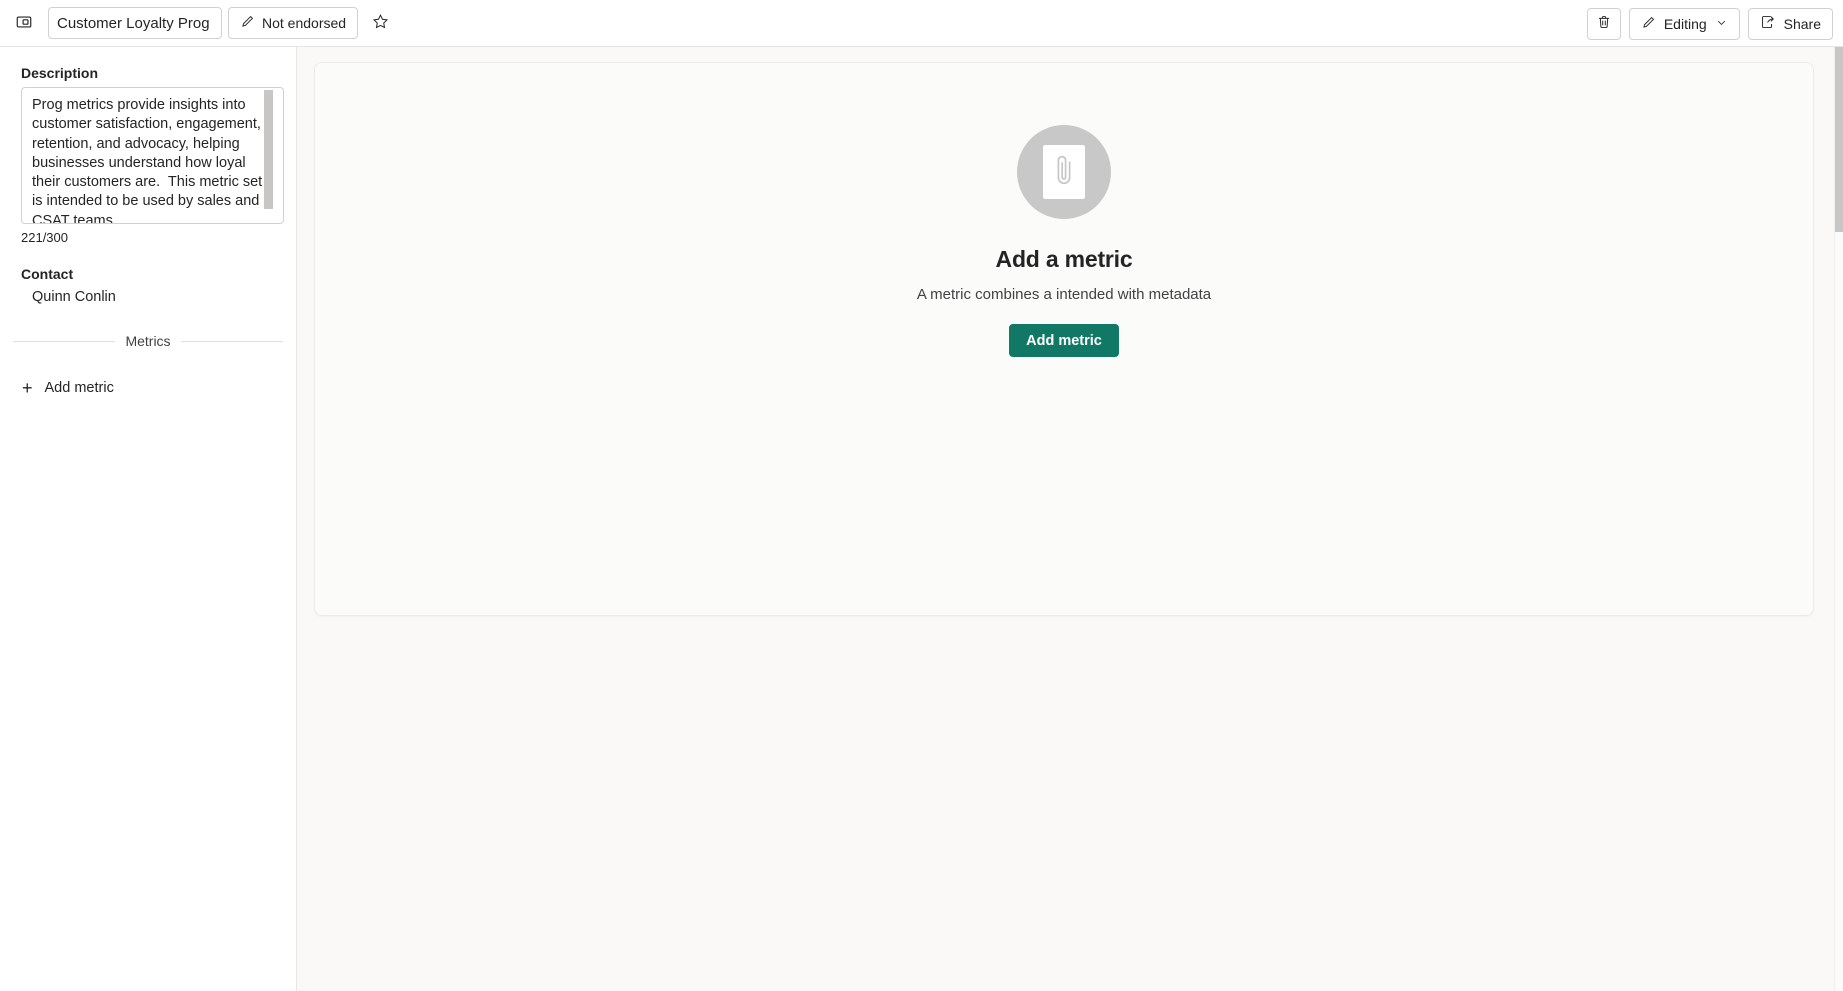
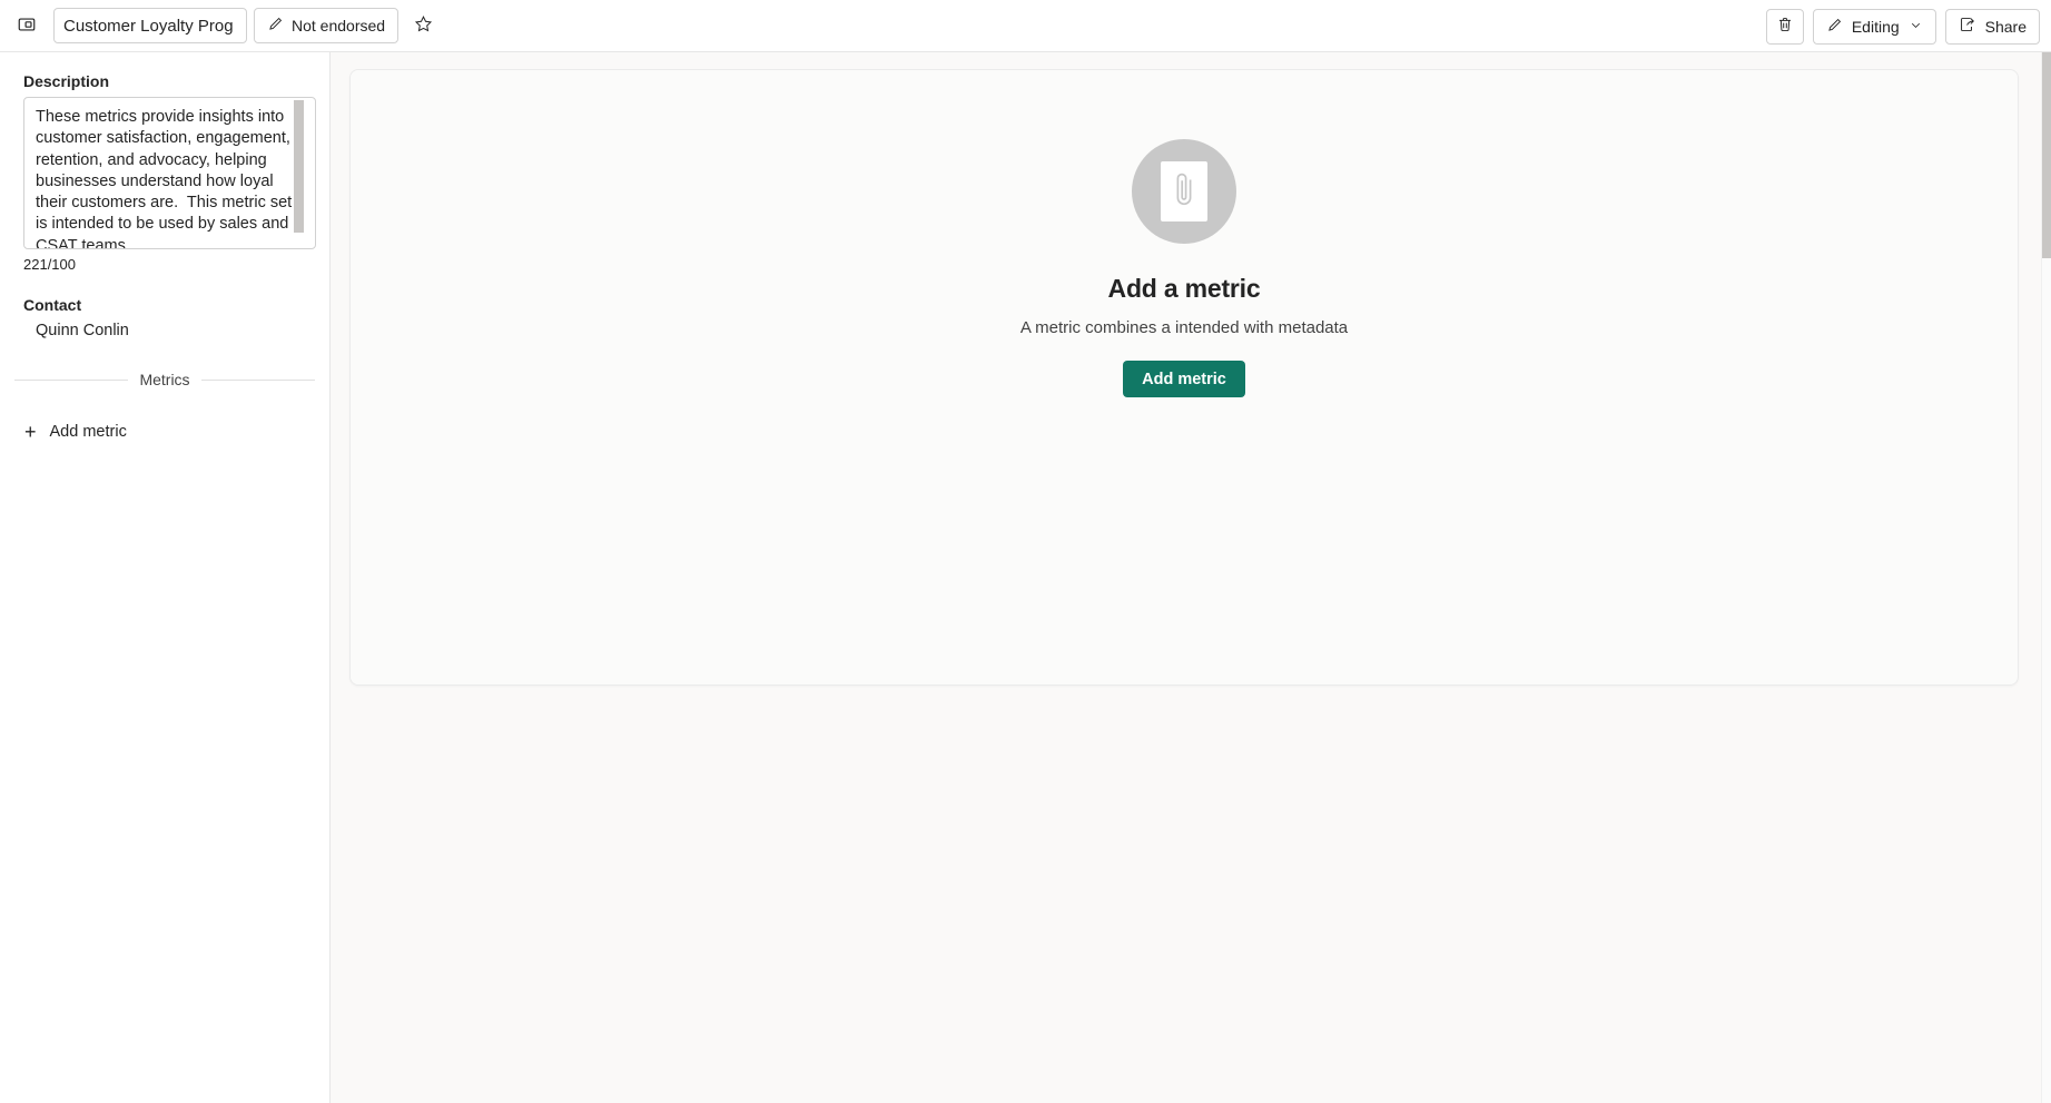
  Customer Loyalty Prog
  Not endorsed
  Editing
  Share
  Description
- Prog metrics provide insights into customer satisfaction, engagement, retention, and advocacy, helping businesses understand how loyal their customers are. This metric set is intended to be used by sales and CSAT teams.
+ These metrics provide insights into customer satisfaction, engagement, retention, and advocacy, helping businesses understand how loyal their customers are. This metric set is intended to be used by sales and CSAT teams.
- 221/300
+ 221/100
  Contact
  Quinn Conlin
  Metrics
  +
  Add metric
  Add a metric
  A metric combines a intended with metadata
  Add metric
